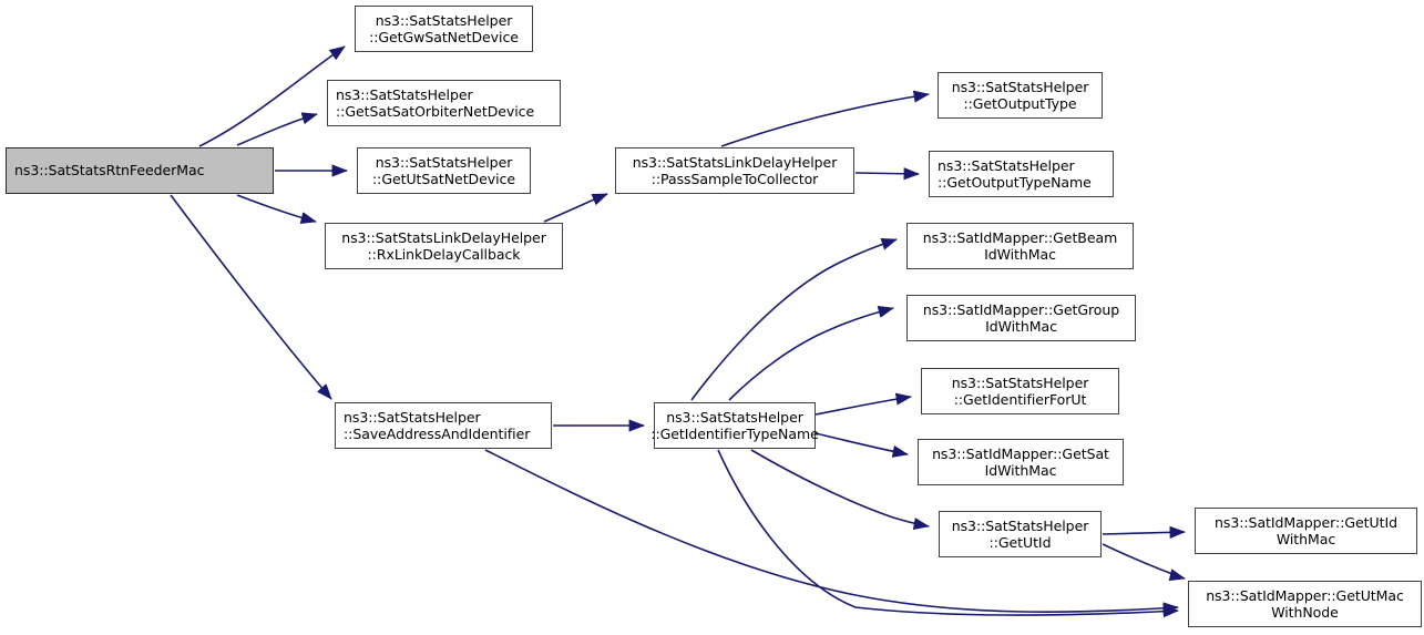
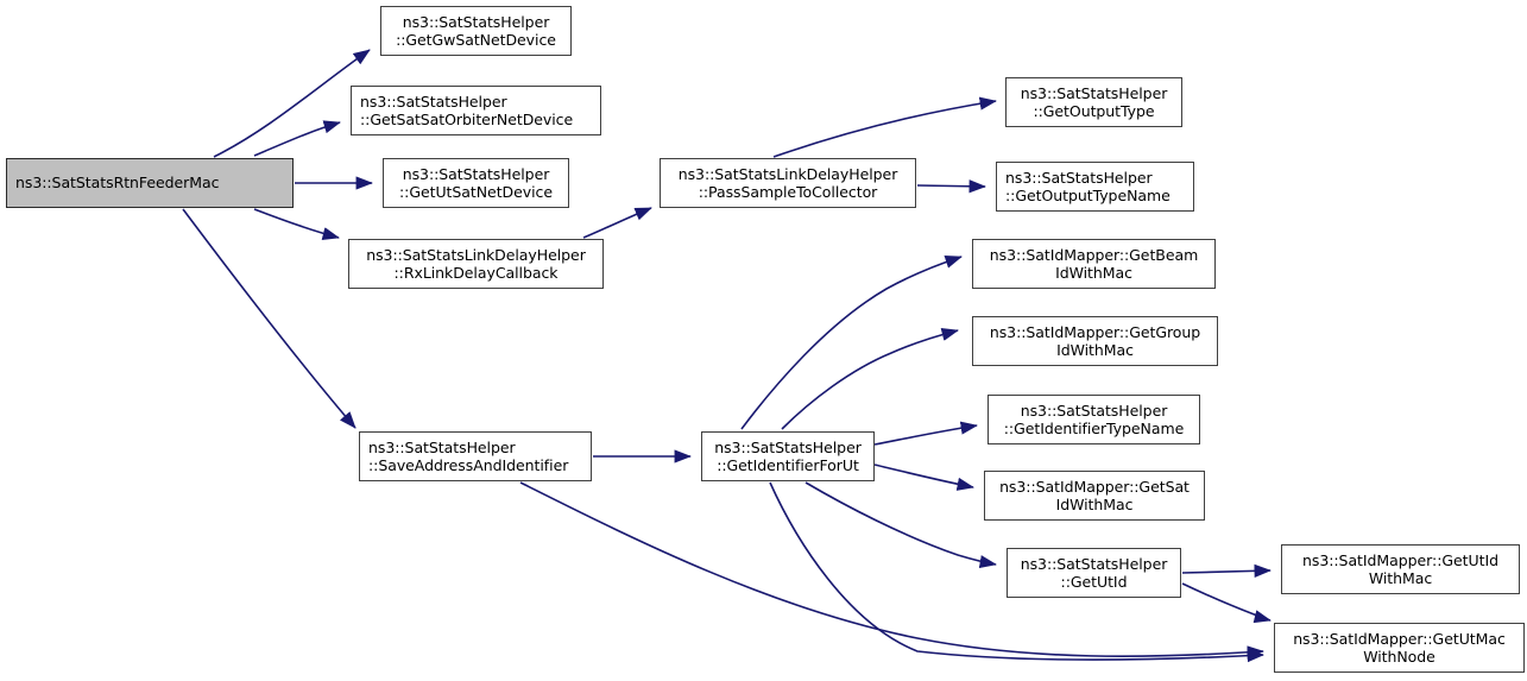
  ns3::SatStatsRtnFeederMac
  ns3::SatStatsHelper
  ::GetGwSatNetDevice
  ns3::SatStatsHelper
  ::GetSatSatOrbiterNetDevice
  ns3::SatStatsHelper
  ::GetUtSatNetDevice
  ns3::SatStatsLinkDelayHelper
  ::RxLinkDelayCallback
  ns3::SatStatsLinkDelayHelper
  ::PassSampleToCollector
  ns3::SatStatsHelper
  ::GetOutputType
  ns3::SatStatsHelper
  ::GetOutputTypeName
  ns3::SatIdMapper::GetBeam
  IdWithMac
  ns3::SatIdMapper::GetGroup
  IdWithMac
  ns3::SatStatsHelper
- ::GetIdentifierForUt
+ ::GetIdentifierTypeName
  ns3::SatIdMapper::GetSat
  IdWithMac
  ns3::SatStatsHelper
  ::GetUtId
  ns3::SatStatsHelper
  ::SaveAddressAndIdentifier
  ns3::SatStatsHelper
- ::GetIdentifierTypeName
+ ::GetIdentifierForUt
  ns3::SatIdMapper::GetUtId
  WithMac
  ns3::SatIdMapper::GetUtMac
  WithNode
